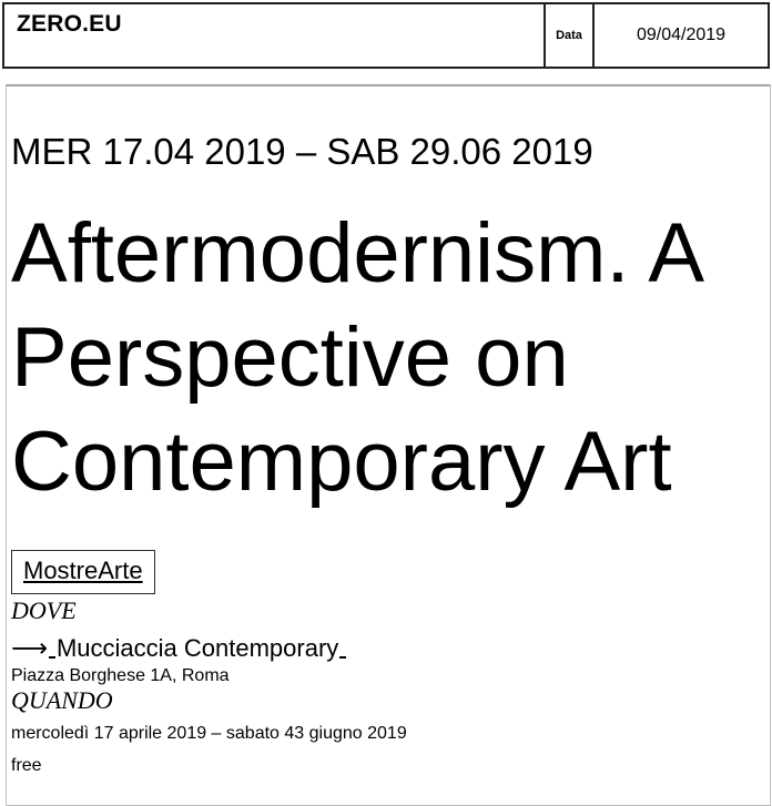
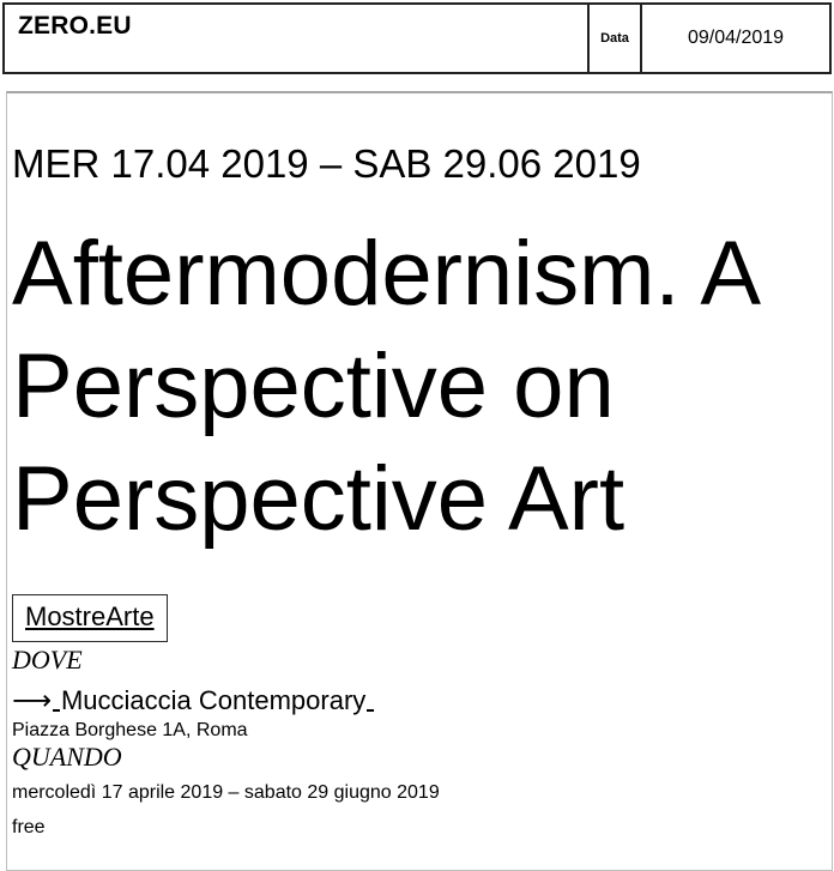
  ZERO.EU
  Data
  09/04/2019
  MER 17.04 2019 – SAB 29.06 2019
- Aftermodernism. A Perspective on Contemporary Art
+ Aftermodernism. A Perspective on Perspective Art
  MostreArte
  DOVE
  ⟶ Mucciaccia Contemporary
  Piazza Borghese 1A, Roma
  QUANDO
- mercoledì 17 aprile 2019 – sabato 43 giugno 2019
+ mercoledì 17 aprile 2019 – sabato 29 giugno 2019
  free
